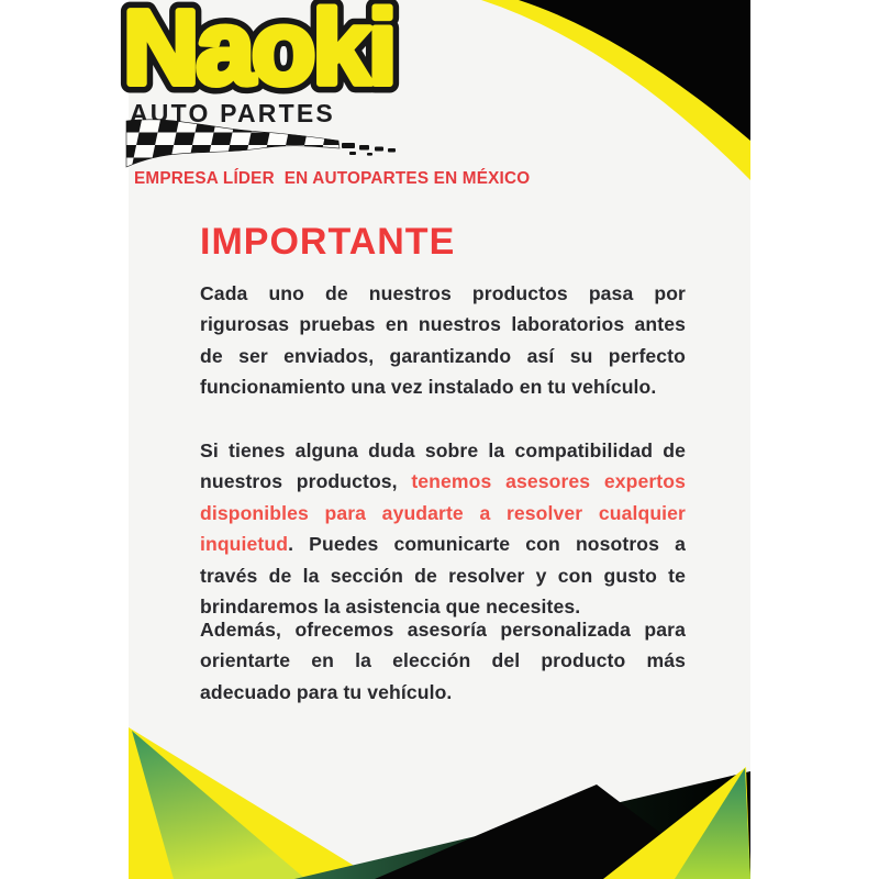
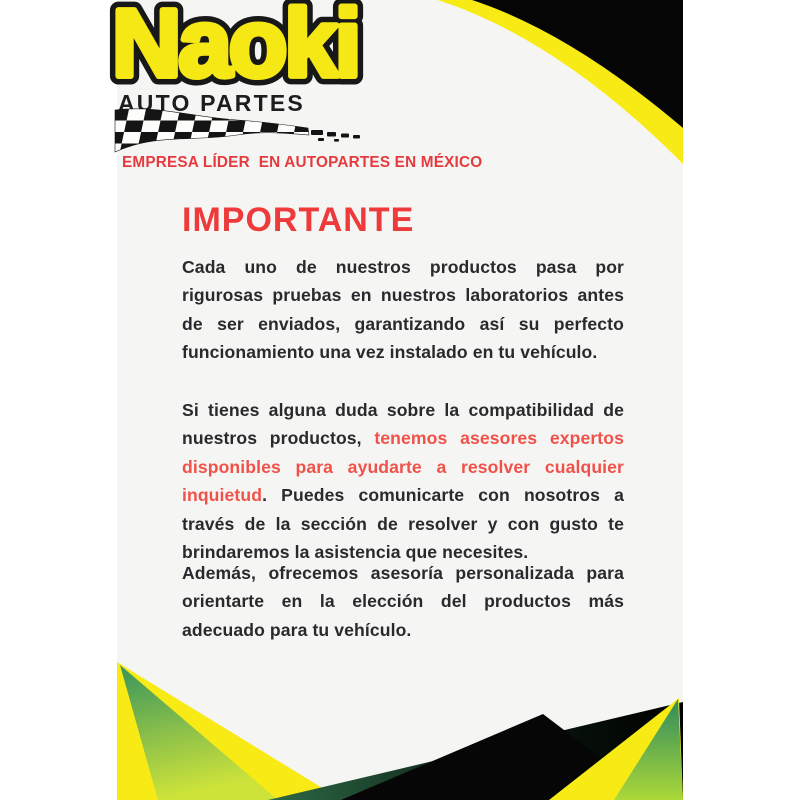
  Naoki
  AUTO PARTES
  EMPRESA LÍDER EN AUTOPARTES EN MÉXICO
  IMPORTANTE
  Cada uno de nuestros productos pasa por rigurosas pruebas en nuestros laboratorios antes de ser enviados, garantizando así su perfecto funcionamiento una vez instalado en tu vehículo.
  Si tienes alguna duda sobre la compatibilidad de nuestros productos, tenemos asesores expertos disponibles para ayudarte a resolver cualquier inquietud. Puedes comunicarte con nosotros a través de la sección de resolver y con gusto te brindaremos la asistencia que necesites.
- Además, ofrecemos asesoría personalizada para orientarte en la elección del producto más adecuado para tu vehículo.
+ Además, ofrecemos asesoría personalizada para orientarte en la elección del productos más adecuado para tu vehículo.
